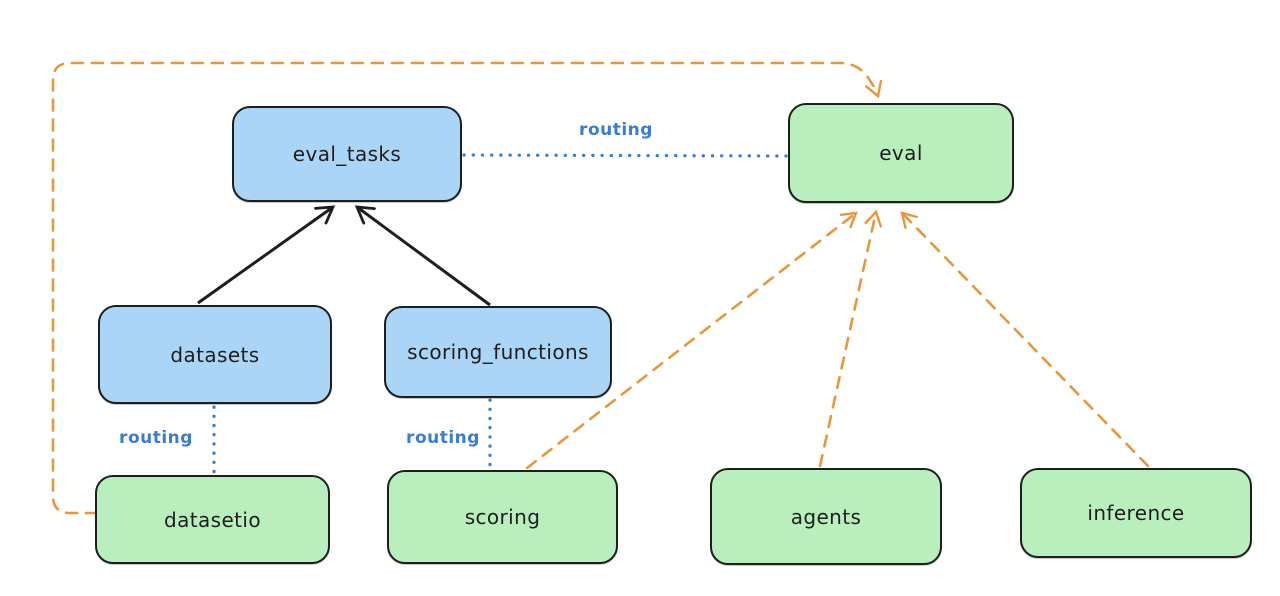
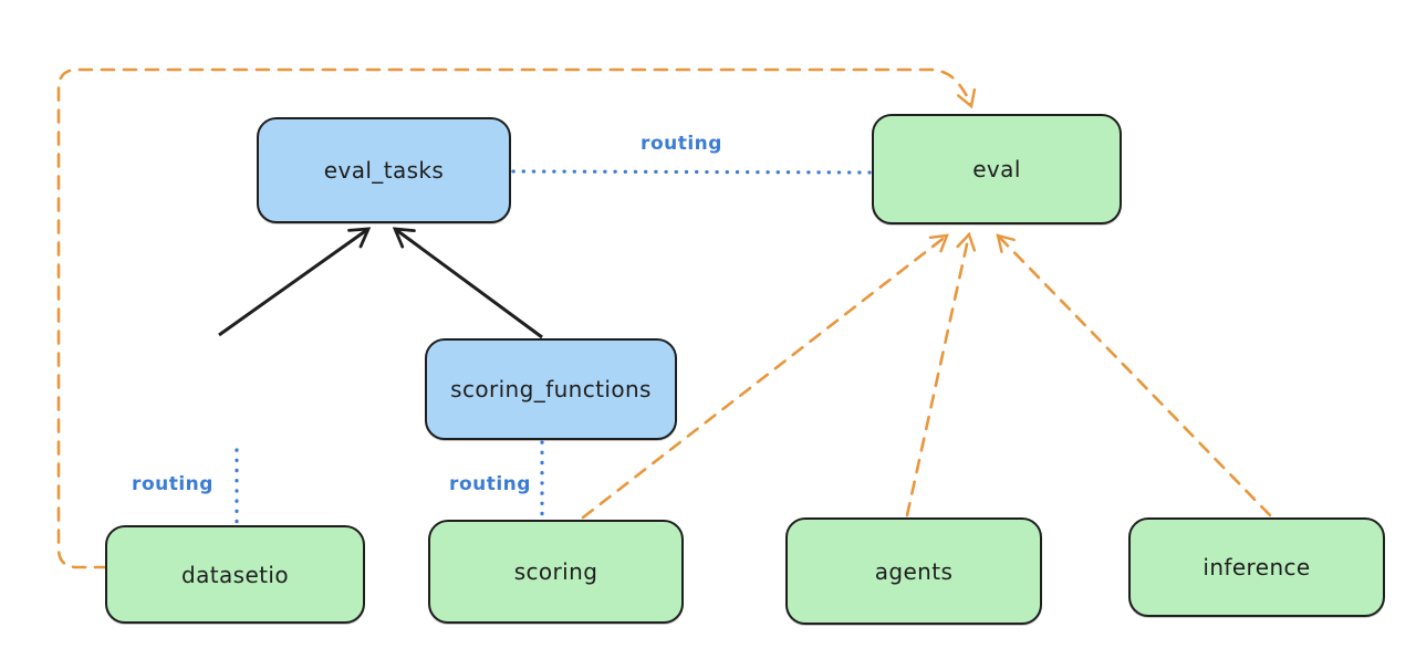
  eval_tasks
  eval
- datasets
  scoring_functions
  datasetio
  scoring
  agents
  inference
  routing
  routing
  routing
